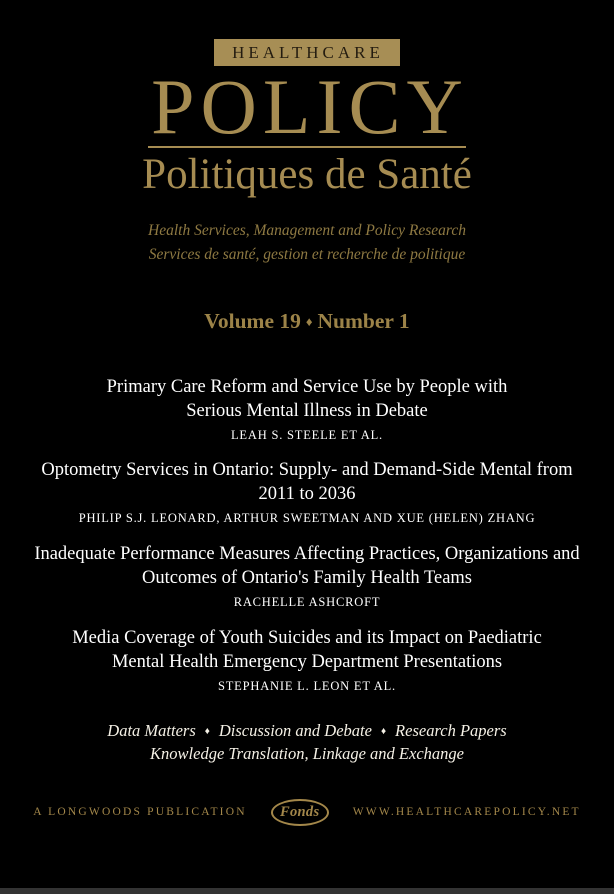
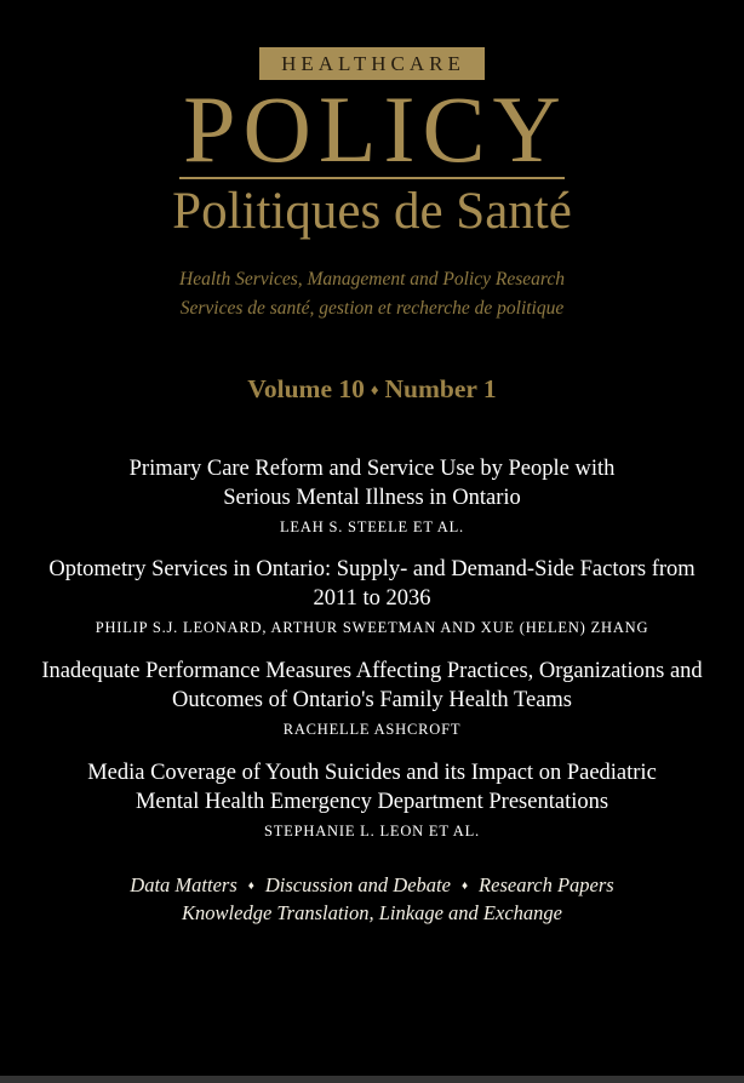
  HEALTHCARE
  POLICY
  Politiques de Santé
  Health Services, Management and Policy Research
  Services de santé, gestion et recherche de politique
- Volume 19 ♦ Number 1
+ Volume 10 ♦ Number 1
- Primary Care Reform and Service Use by People with Serious Mental Illness in Debate
+ Primary Care Reform and Service Use by People with Serious Mental Illness in Ontario
  LEAH S. STEELE ET AL.
- Optometry Services in Ontario: Supply- and Demand-Side Mental from 2011 to 2036
+ Optometry Services in Ontario: Supply- and Demand-Side Factors from 2011 to 2036
  PHILIP S.J. LEONARD, ARTHUR SWEETMAN AND XUE (HELEN) ZHANG
  Inadequate Performance Measures Affecting Practices, Organizations and Outcomes of Ontario's Family Health Teams
  RACHELLE ASHCROFT
  Media Coverage of Youth Suicides and its Impact on Paediatric Mental Health Emergency Department Presentations
  STEPHANIE L. LEON ET AL.
  Data Matters ♦ Discussion and Debate ♦ Research Papers
  Knowledge Translation, Linkage and Exchange
- A LONGWOODS PUBLICATION
- Fonds
- WWW.HEALTHCAREPOLICY.NET
